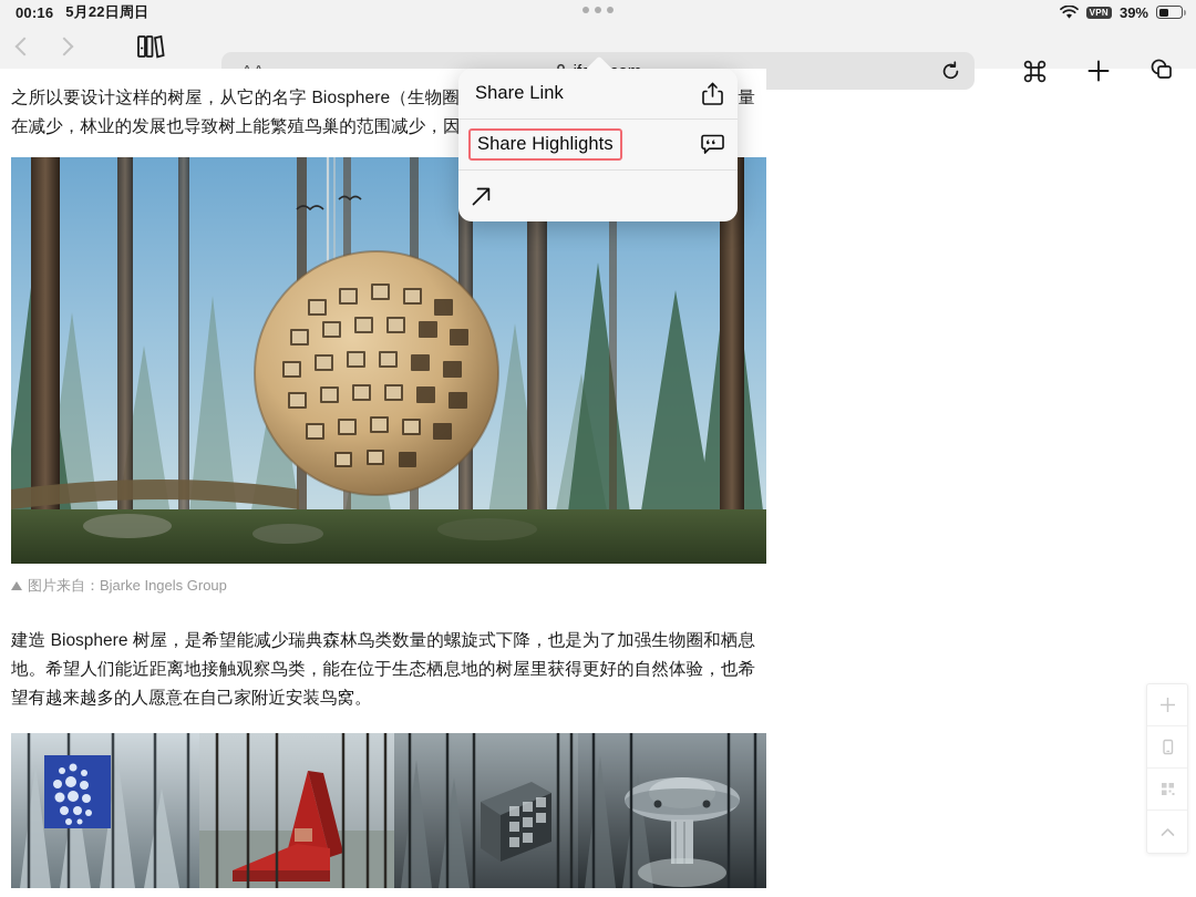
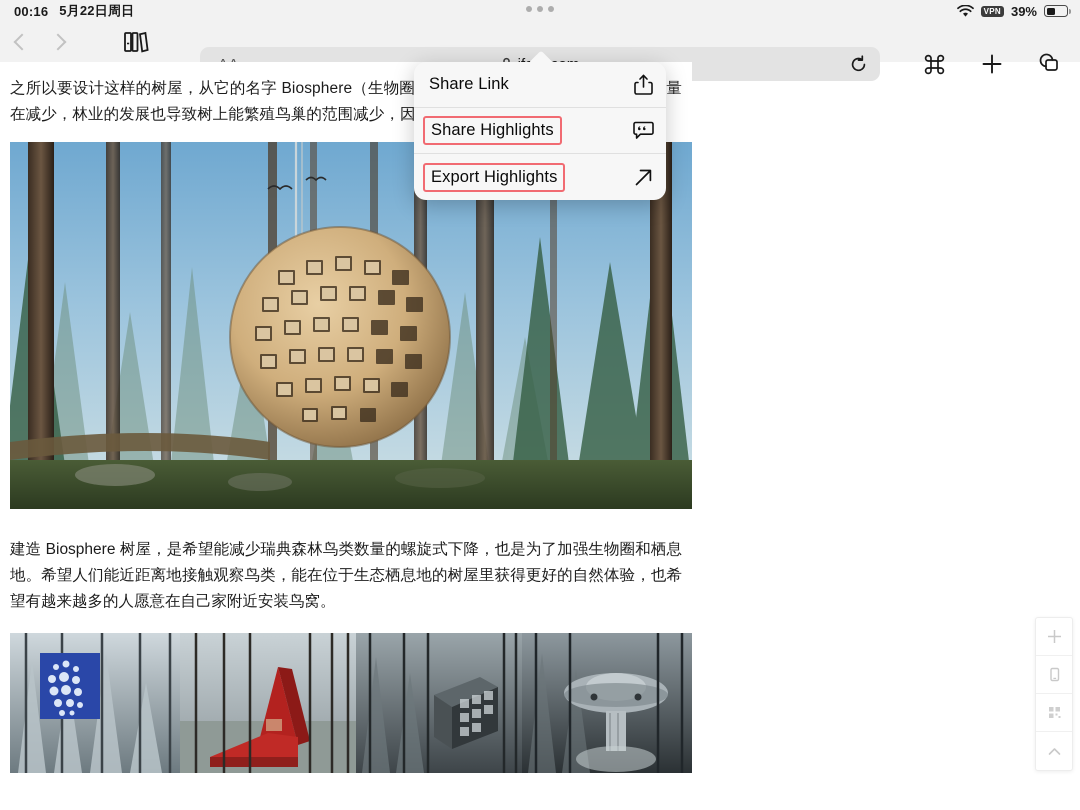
  00:16
  5月22日周日
  VPN
  39%
  之所以要设计这样的树屋，从它的名字 Biosphere（生物圈量在减少，林业的发展也导致树上能繁殖鸟巢的范围减少，因
- 图片来自：Bjarke Ingels Group
  建造 Biosphere 树屋，是希望能减少瑞典森林鸟类数量的螺旋式下降，也是为了加强生物圈和栖息地。希望人们能近距离地接触观察鸟类，能在位于生态栖息地的树屋里获得更好的自然体验，也希望有越来越多的人愿意在自己家附近安装鸟窝。
  Share Link
  Share Highlights
+ Export Highlights
